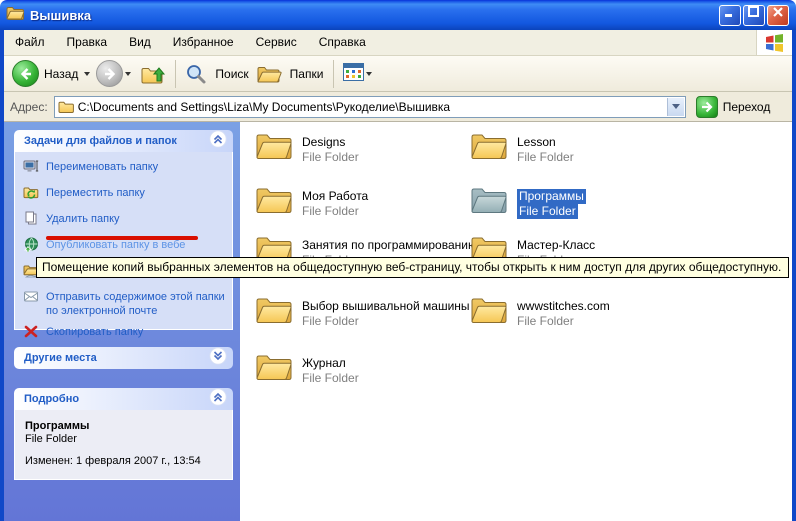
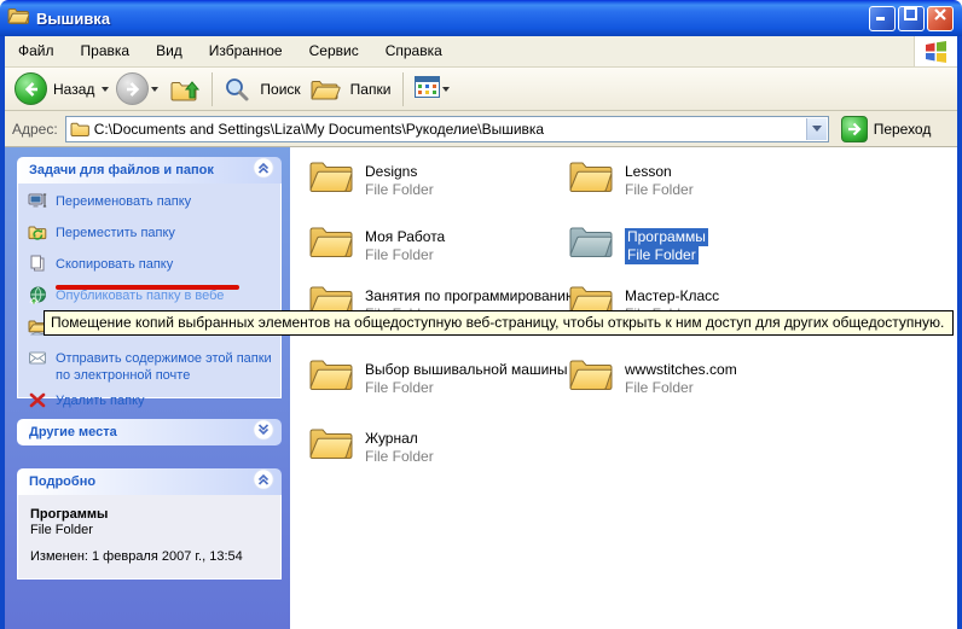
  Вышивка
  Файл
  Правка
  Вид
  Избранное
  Сервис
  Справка
  Назад
  Поиск
  Папки
  Адрес:
  C:\Documents and Settings\Liza\My Documents\Рукоделие\Вышивка
  Переход
  Задачи для файлов и папок
  Переименовать папку
  Переместить папку
- Удалить папку
+ Скопировать папку
  Опубликовать папку в вебе
  Отправить содержимое этой папки по электронной почте
- Скопировать папку
+ Удалить папку
  Другие места
  Подробно
  Программы
  File Folder
  Изменен: 1 февраля 2007 г., 13:54
  Designs
  File Folder
  Lesson
  File Folder
  Моя Работа
  File Folder
  Программы
  File Folder
  Занятия по программировани
  Мастер-Класс
  Выбор вышивальной машины
  File Folder
  wwwstitches.com
  File Folder
  Журнал
  File Folder
  Помещение копий выбранных элементов на общедоступную веб-страницу, чтобы открыть к ним доступ для других общедоступную.
